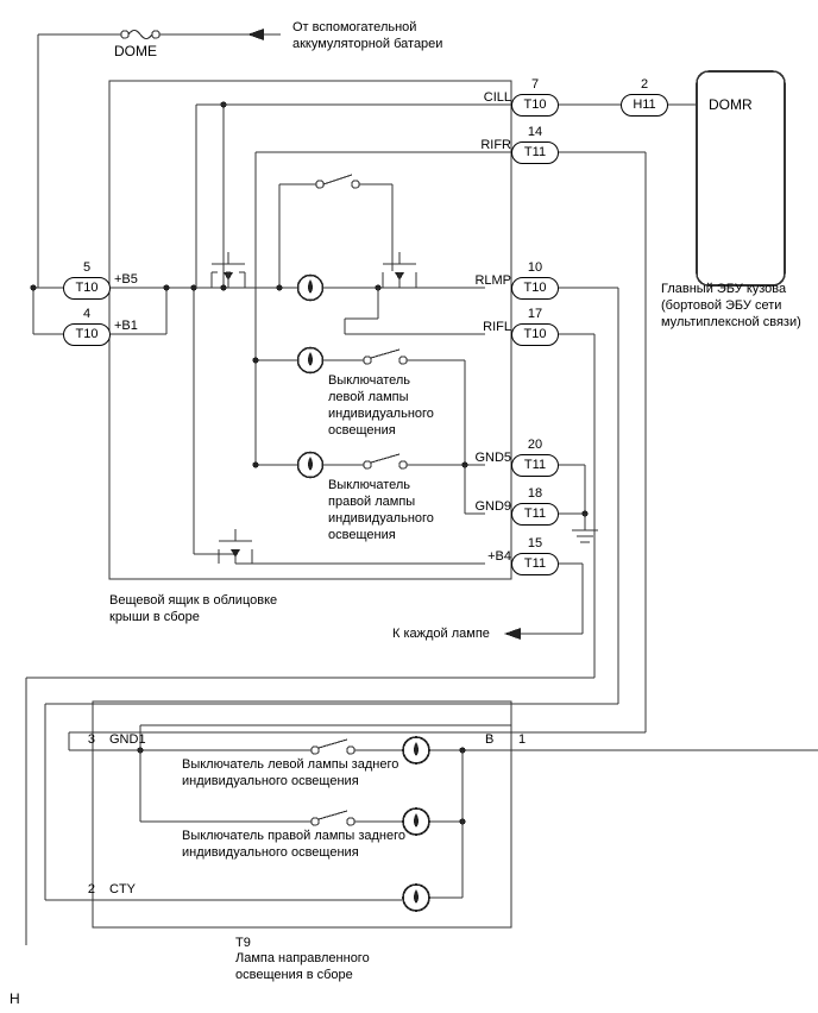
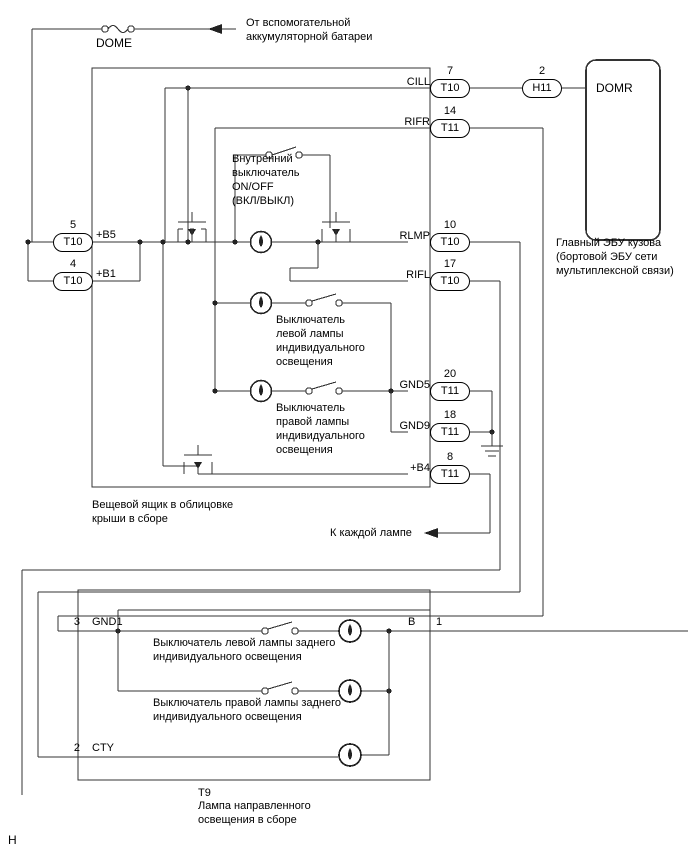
  DOME
  От вспомогательной
  аккумуляторной батареи
  5
  T10
  +B5
  4
  T10
  +B1
  CILL
  7
  T10
  RIFR
  14
  T11
  RLMP
  10
  T10
  RIFL
  17
  T10
  GND5
  20
  T11
  GND9
  18
  T11
  +B4
- 15
+ 8
  T11
  2
  H11
  DOMR
  Главный ЭБУ кузова
  (бортовой ЭБУ сети
  мультиплексной связи)
+ Внутренний
+ выключатель
+ ON/OFF
+ (ВКЛ/ВЫКЛ)
  Выключатель
  левой лампы
  индивидуального
  освещения
  Выключатель
  правой лампы
  индивидуального
  освещения
  Вещевой ящик в облицовке
  крыши в сборе
  К каждой лампе
  3
  GND1
  2
  CTY
  B
  1
  Выключатель левой лампы заднего
  индивидуального освещения
  Выключатель правой лампы заднего
  индивидуального освещения
  T9
  Лампа направленного
  освещения в сборе
  H
